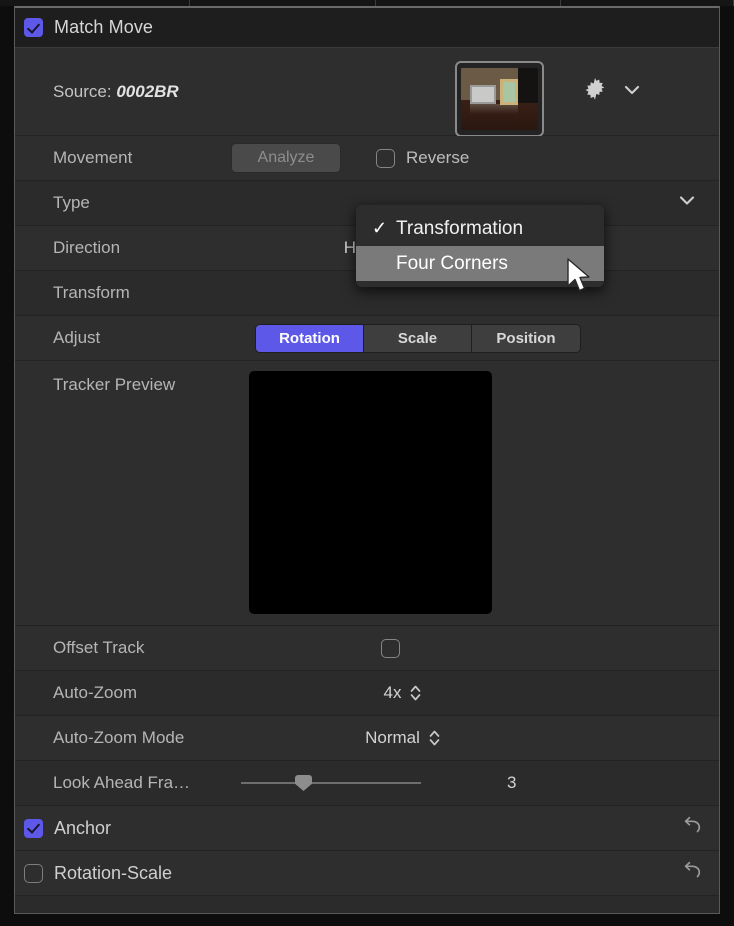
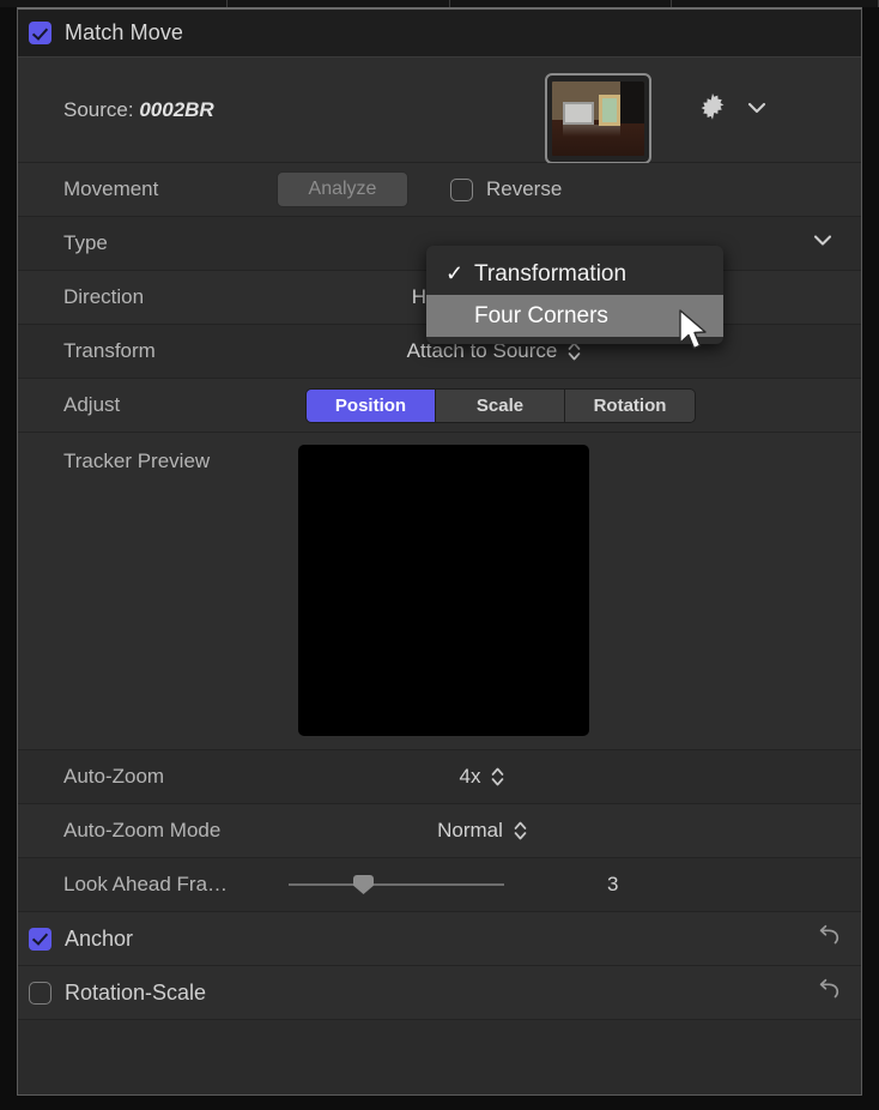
  Match Move
  Source: 0002BR
  Movement
  Analyze
  Reverse
  Type
  Direction
  Transform
+ Attach to Source
  Adjust
- Rotation
+ Position
  Scale
- Position
+ Rotation
  Tracker Preview
- Offset Track
  Auto-Zoom
  4x
  Auto-Zoom Mode
  Normal
  Look Ahead Fra…
  3
  Anchor
  Rotation-Scale
  ✓
  Transformation
  Four Corners
